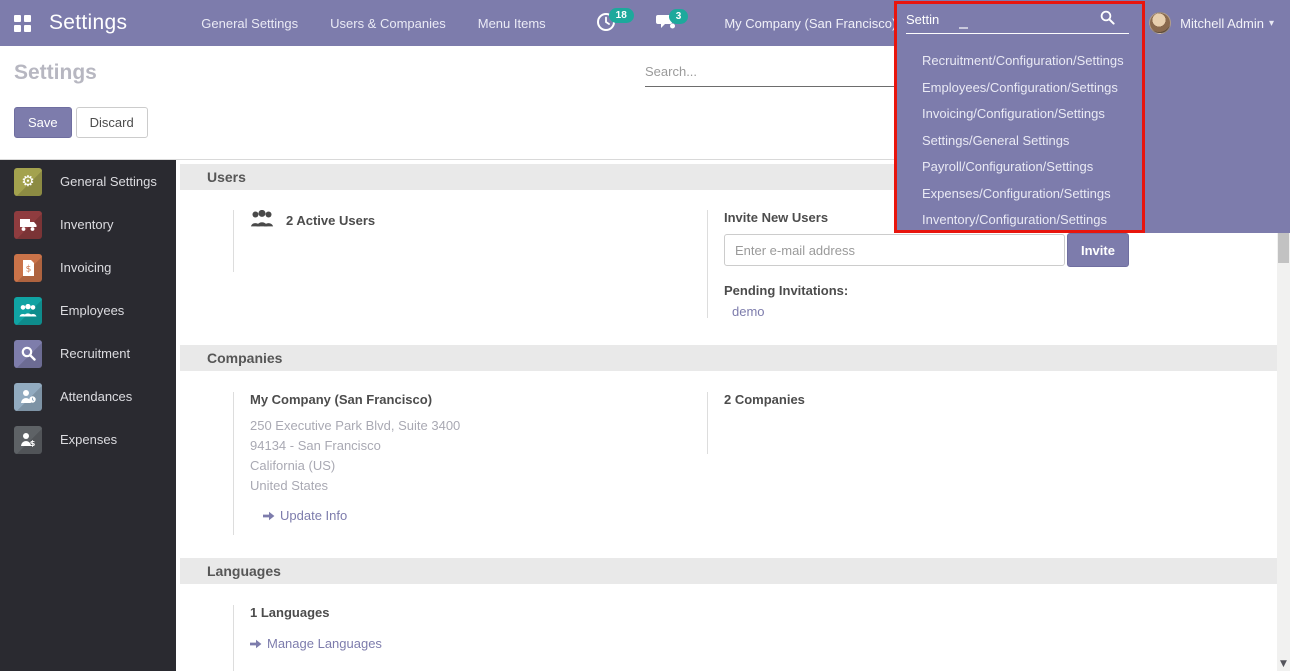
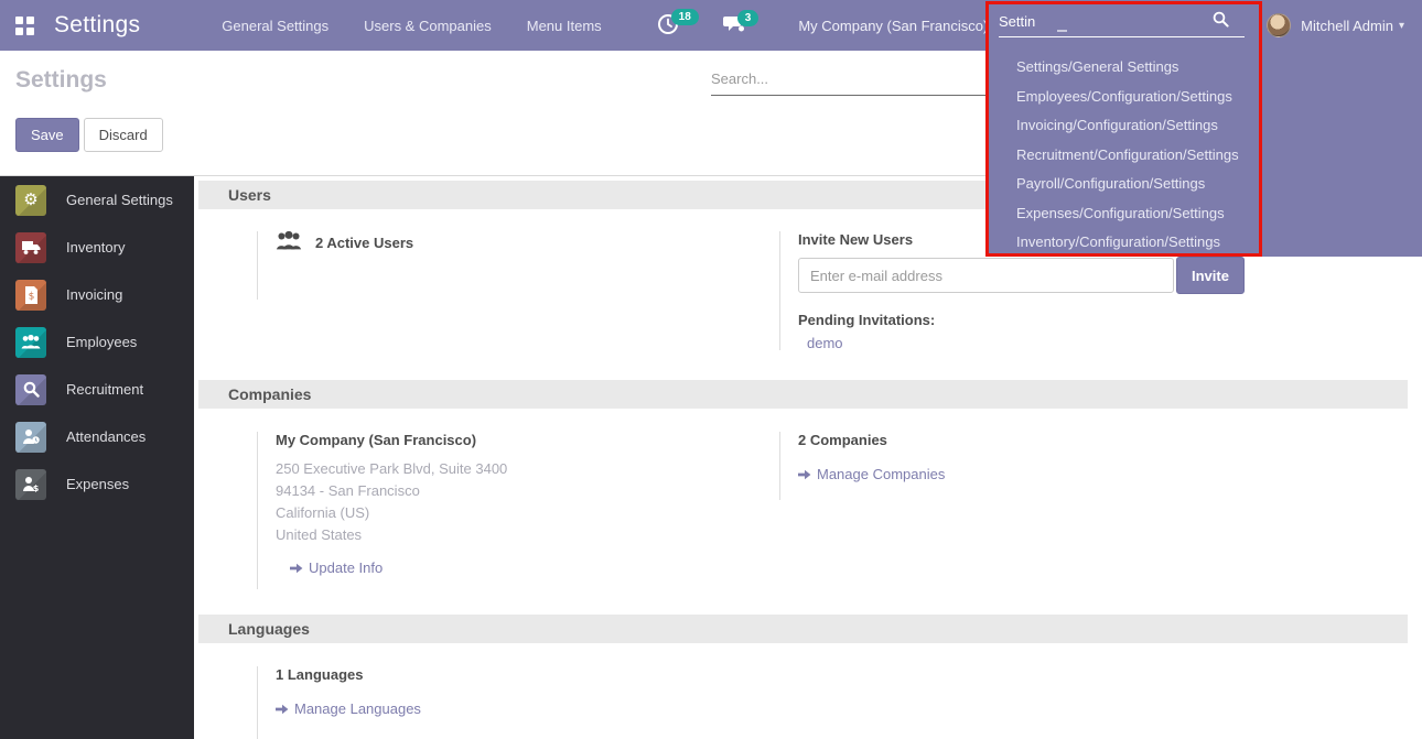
  Settings
  General Settings
  Users & Companies
  Menu Items
  18
  3
  My Company (San Francisco)
  Settings
  Save
  Discard
  Search...
  ⚙
  General Settings
  Inventory
  $
  Invoicing
  Employees
  Recruitment
  Attendances
  $
  Expenses
  Users
  2 Active Users
  Invite New Users
  Enter e-mail address
  Invite
  Pending Invitations:
  demo
  Companies
  My Company (San Francisco)
  250 Executive Park Blvd, Suite 3400
  94134 - San Francisco
  California (US)
  United States
  Update Info
  2 Companies
+ Manage Companies
  Languages
  1 Languages
  Manage Languages
- ▼
  Settin
- Recruitment/Configuration/Settings
+ Settings/General Settings
  Employees/Configuration/Settings
  Invoicing/Configuration/Settings
- Settings/General Settings
+ Recruitment/Configuration/Settings
  Payroll/Configuration/Settings
  Expenses/Configuration/Settings
  Inventory/Configuration/Settings
  Mitchell Admin
  ▾
